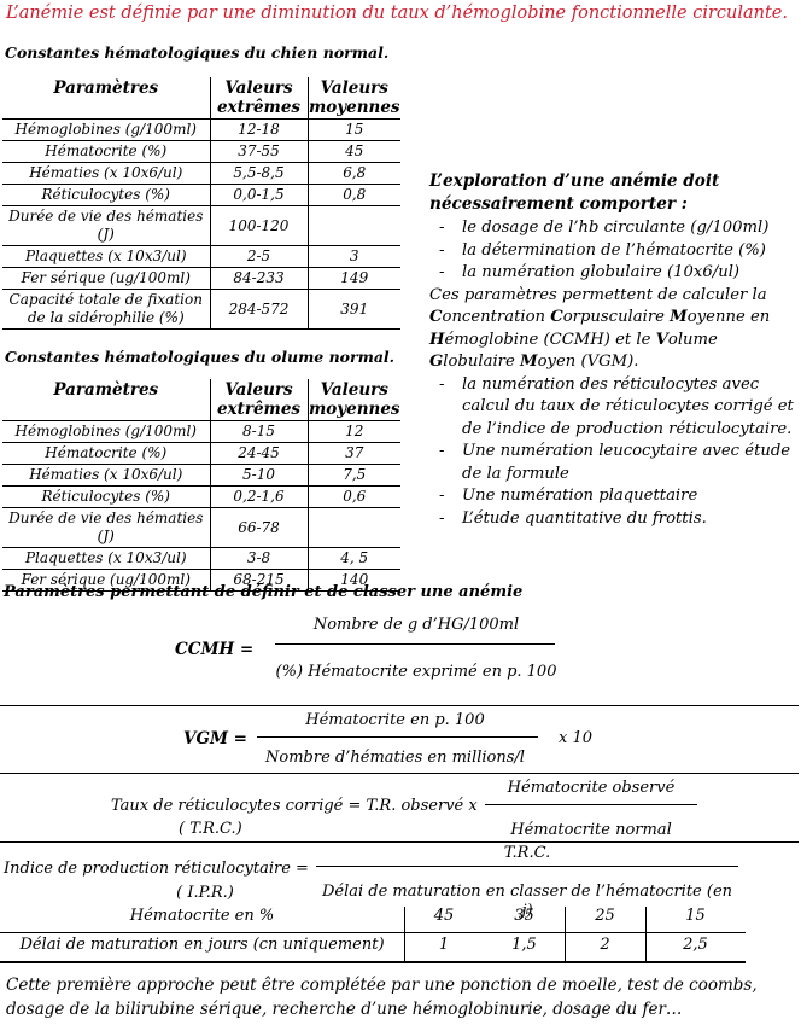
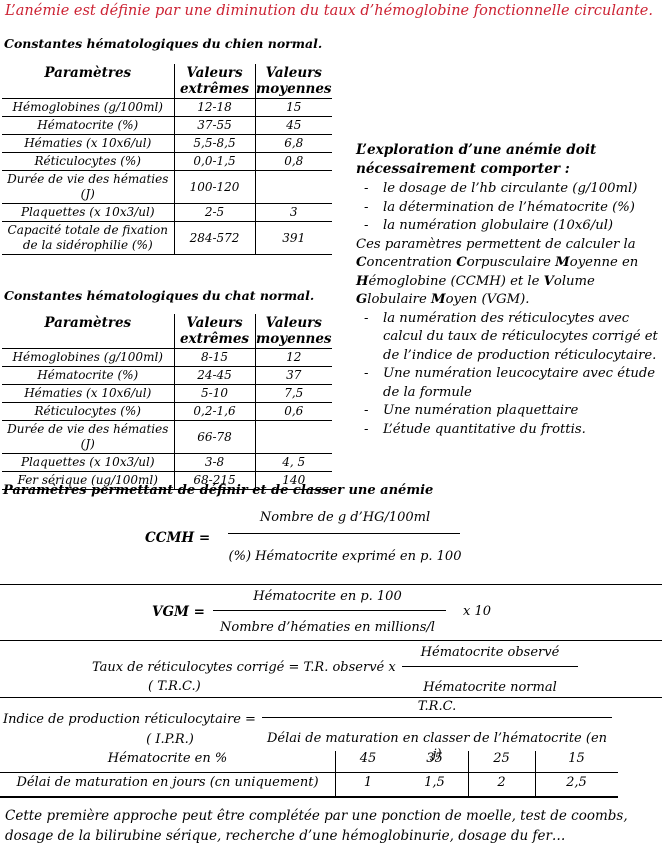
  L’anémie est définie par une diminution du taux d’hémoglobine fonctionnelle circulante.
  Constantes hématologiques du chien normal.
  Paramètres	Valeurs extrêmes	Valeurs moyennes
  Hémoglobines (g/100ml)	12-18	15
  Hématocrite (%)	37-55	45
  Hématies (x 10x6/ul)	5,5-8,5	6,8
  Réticulocytes (%)	0,0-1,5	0,8
  Durée de vie des hématies (J)	100-120
  Plaquettes (x 10x3/ul)	2-5	3
- Fer sérique (ug/100ml)	84-233	149
  Capacité totale de fixation de la sidérophilie (%)	284-572	391
- Constantes hématologiques du olume normal.
+ Constantes hématologiques du chat normal.
  Paramètres	Valeurs extrêmes	Valeurs moyennes
  Hémoglobines (g/100ml)	8-15	12
  Hématocrite (%)	24-45	37
  Hématies (x 10x6/ul)	5-10	7,5
  Réticulocytes (%)	0,2-1,6	0,6
  Durée de vie des hématies (J)	66-78
  Plaquettes (x 10x3/ul)	3-8	4, 5
  Fer sérique (ug/100ml)	68-215	140
  L’exploration d’une anémie doit nécessairement comporter :
  -
  le dosage de l’hb circulante (g/100ml)
  -
  la détermination de l’hématocrite (%)
  -
  la numération globulaire (10x6/ul)
  Ces paramètres permettent de calculer la Concentration Corpusculaire Moyenne en Hémoglobine (CCMH) et le Volume Globulaire Moyen (VGM).
  -
  la numération des réticulocytes avec calcul du taux de réticulocytes corrigé et de l’indice de production réticulocytaire.
  -
  Une numération leucocytaire avec étude de la formule
  -
  Une numération plaquettaire
  -
  L’étude quantitative du frottis.
  Paramètres permettant de définir et de classer une anémie
  CCMH =
  Nombre de g d’HG/100ml
  (%) Hématocrite exprimé en p. 100
  VGM =
  Hématocrite en p. 100
  Nombre d’hématies en millions/l
  x 10
  Taux de réticulocytes corrigé = T.R. observé x
  ( T.R.C.)
  Hématocrite observé
  Hématocrite normal
  T.R.C.
  Indice de production réticulocytaire =
  ( I.P.R.)
  Délai de maturation en classer de l’hématocrite (en j)
  Hématocrite en %
  45
  35
  25
  15
  Délai de maturation en jours (cn uniquement)
  1
  1,5
  2
  2,5
  Cette première approche peut être complétée par une ponction de moelle, test de coombs, dosage de la bilirubine sérique, recherche d’une hémoglobinurie, dosage du fer…
